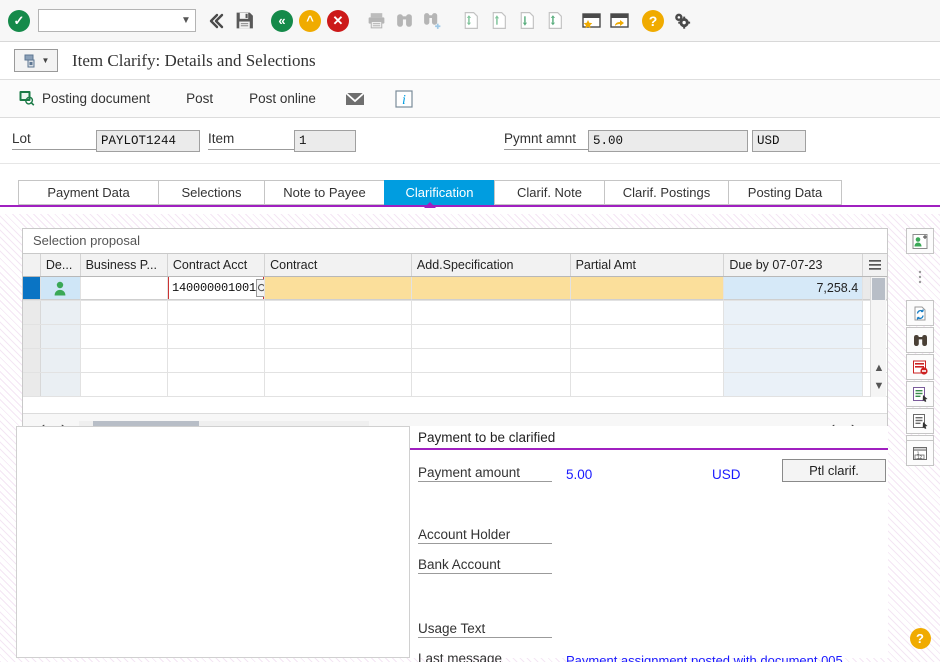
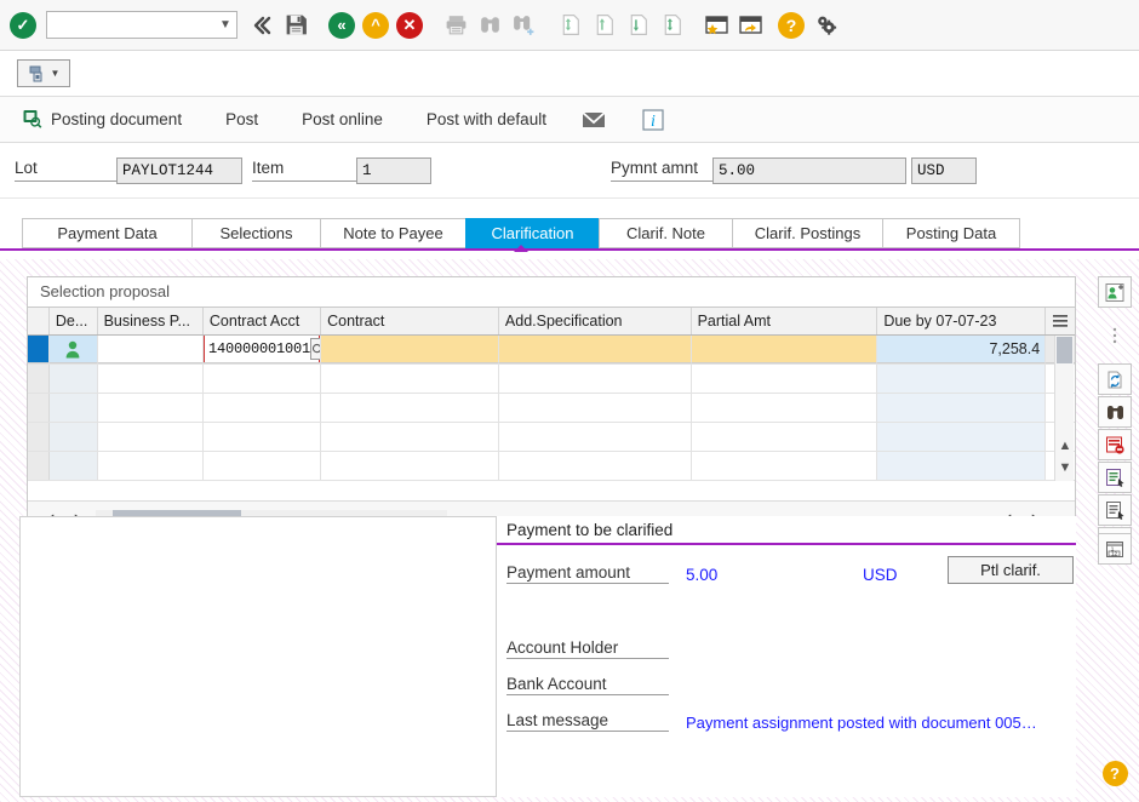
  ✓
  ▼
  «
  ^
  ✕
  ?
  ▼
- Item Clarify: Details and Selections
  Posting document
  Post
  Post online
+ Post with default
  i
  Lot
  PAYLOT1244
  Item
  1
  Pymnt amnt
  5.00
  USD
  Payment Data
  Selections
  Note to Payee
  Clarification
  Clarif. Note
  Clarif. Postings
  Posting Data
  Selection proposal
  De...
  Business P...
  Contract Acct
  Contract
  Add.Specification
  Partial Amt
  Due by 07-07-23
  140000001001
  7,258.4
  ▲
  ▼
  Payment to be clarified
  Payment amount
  5.00
  USD
  Ptl clarif.
  Account Holder
  Bank Account
- Usage Text
  Last message
  Payment assignment posted with document 005…
  ?
